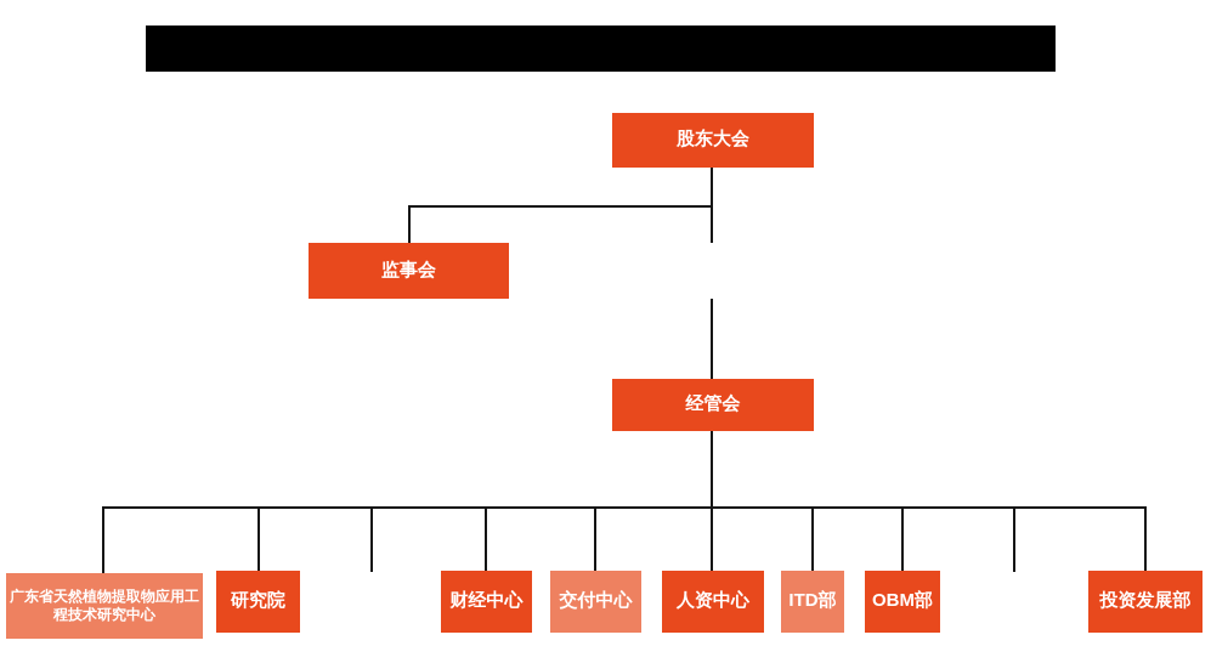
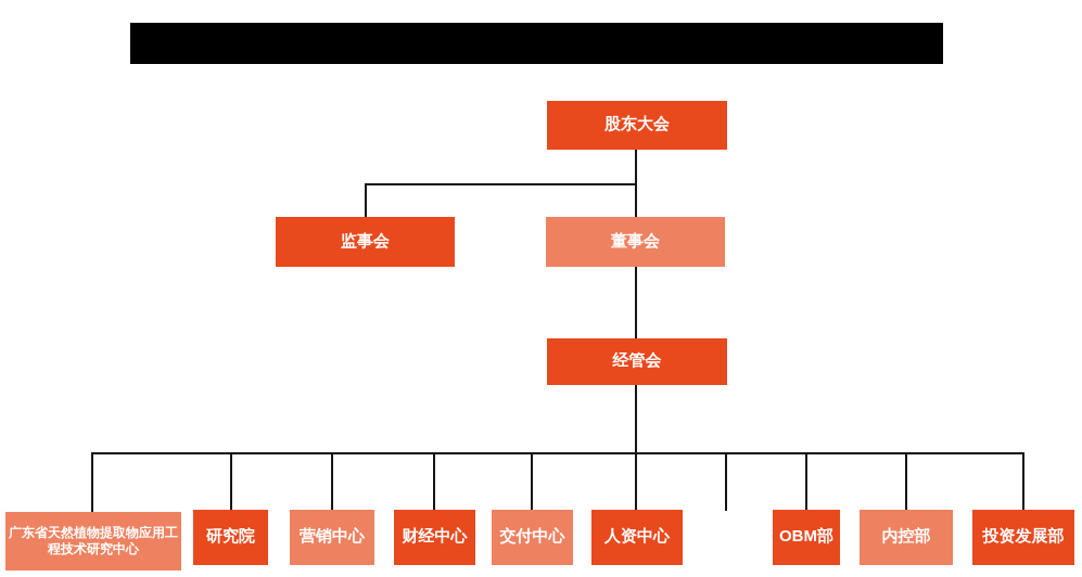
  股东大会
  监事会
+ 董事会
  经管会
  广东省天然植物提取物应用工程技术研究中心
  研究院
+ 营销中心
  财经中心
  交付中心
  人资中心
- ITD部
  OBM部
+ 内控部
  投资发展部
